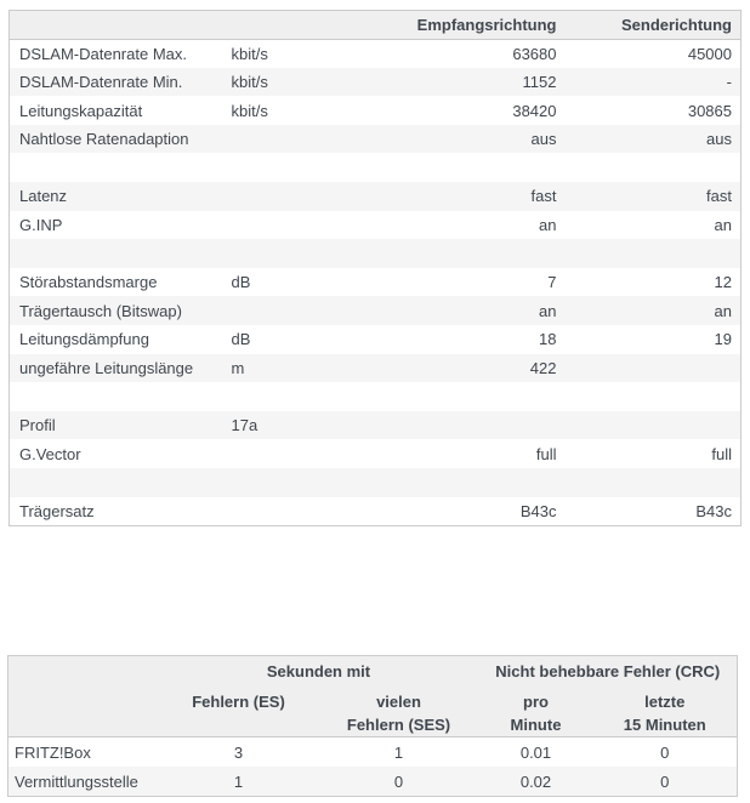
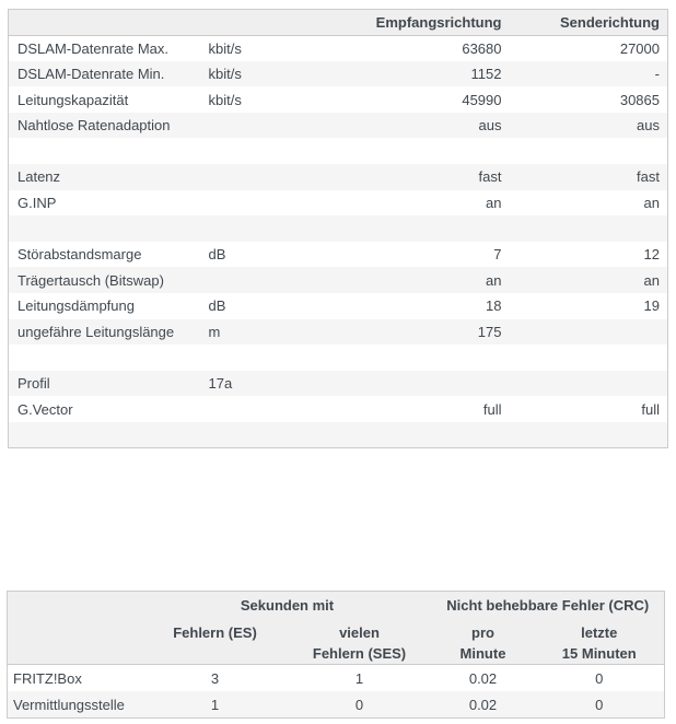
  		Empfangsrichtung	Senderichtung
- DSLAM-Datenrate Max.	kbit/s	63680	45000
+ DSLAM-Datenrate Max.	kbit/s	63680	27000
  DSLAM-Datenrate Min.	kbit/s	1152	-
- Leitungskapazität	kbit/s	38420	30865
+ Leitungskapazität	kbit/s	45990	30865
  Nahtlose Ratenadaption		aus	aus
  Latenz		fast	fast
  G.INP		an	an
  Störabstandsmarge	dB	7	12
  Trägertausch (Bitswap)		an	an
  Leitungsdämpfung	dB	18	19
- ungefähre Leitungslänge	m	422
+ ungefähre Leitungslänge	m	175
  Profil	17a
  G.Vector		full	full
- Trägersatz		B43c	B43c
  	Sekunden mit	Nicht behebbare Fehler (CRC)
  	Fehlern (ES)	vielenFehlern (SES)	proMinute	letzte15 Minuten
- FRITZ!Box	3	1	0.01	0
+ FRITZ!Box	3	1	0.02	0
  Vermittlungsstelle	1	0	0.02	0
